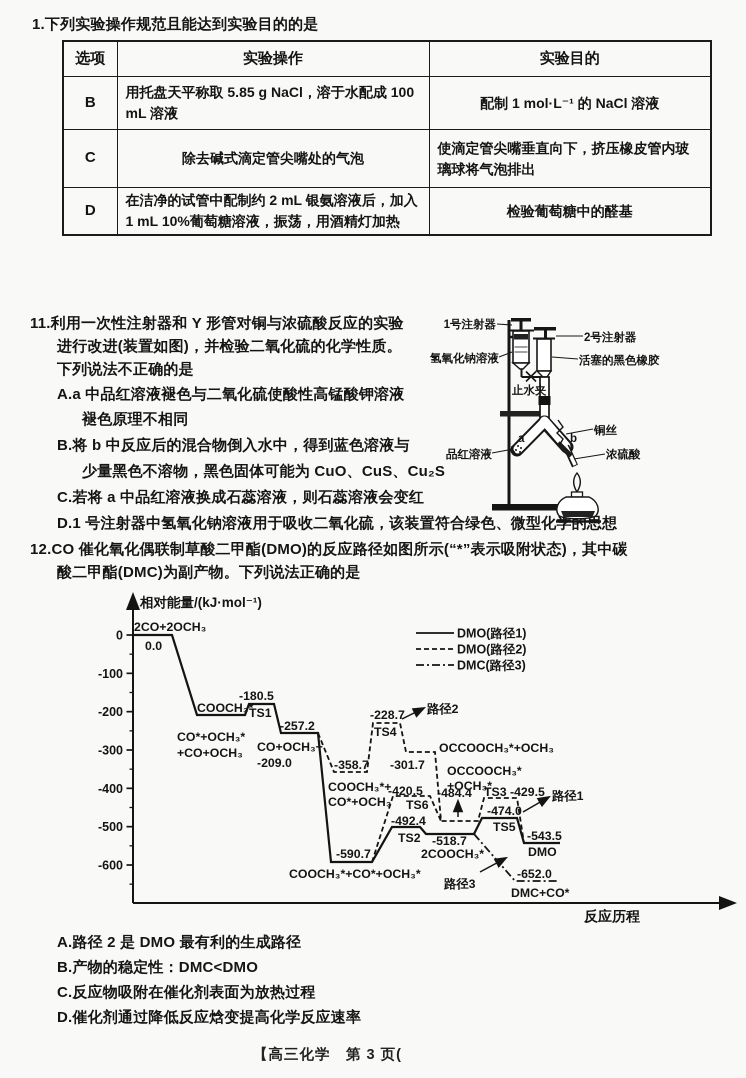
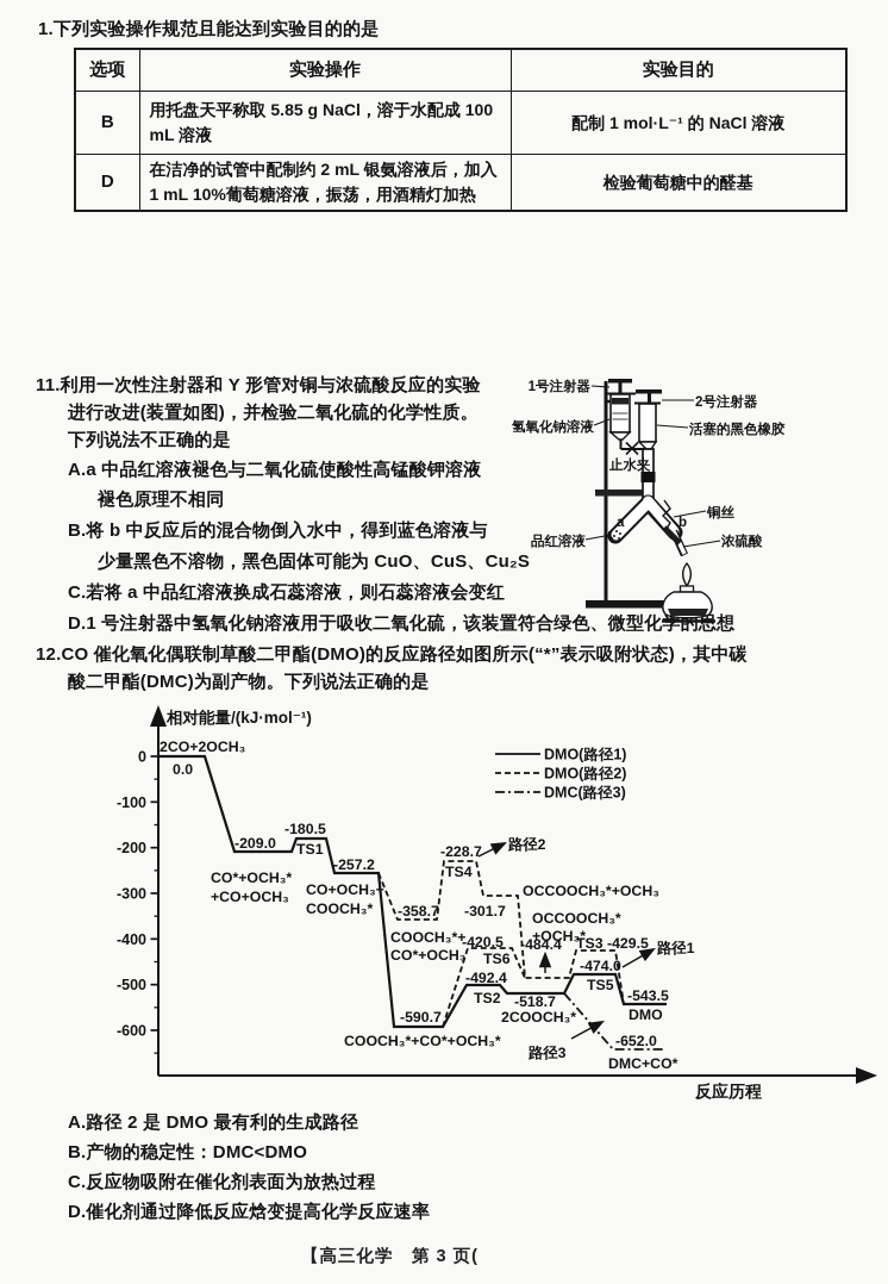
  1.下列实验操作规范且能达到实验目的的是
  选项	实验操作	实验目的
  B	用托盘天平称取 5.85 g NaCl，溶于水配成 100 mL 溶液	配制 1 mol·L⁻¹ 的 NaCl 溶液
- C	除去碱式滴定管尖嘴处的气泡	使滴定管尖嘴垂直向下，挤压橡皮管内玻璃球将气泡排出
  D	在洁净的试管中配制约 2 mL 银氨溶液后，加入 1 mL 10%葡萄糖溶液，振荡，用酒精灯加热	检验葡萄糖中的醛基
  11.利用一次性注射器和 Y 形管对铜与浓硫酸反应的实验
  进行改进(装置如图)，并检验二氧化硫的化学性质。
  下列说法不正确的是
  A.a 中品红溶液褪色与二氧化硫使酸性高锰酸钾溶液
  褪色原理不相同
  B.将 b 中反应后的混合物倒入水中，得到蓝色溶液与
  少量黑色不溶物，黑色固体可能为 CuO、CuS、Cu₂S
  C.若将 a 中品红溶液换成石蕊溶液，则石蕊溶液会变红
  D.1 号注射器中氢氧化钠溶液用于吸收二氧化硫，该装置符合绿色、微型化学的思想
  1号注射器
  2号注射器
  氢氧化钠溶液
  活塞的黑色橡胶
  止水夹
  铜丝
  品红溶液
  浓硫酸
  a
  b
  12.CO 催化氧化偶联制草酸二甲酯(DMO)的反应路径如图所示(“*”表示吸附状态)，其中碳
  酸二甲酯(DMC)为副产物。下列说法正确的是
  0
  -100
  -200
  -300
  -400
  -500
  -600
  相对能量/(kJ·mol⁻¹)
  2CO+2OCH₃
  0.0
- COOCH₃*
+ -209.0
  CO*+OCH₃*
  +CO+OCH₃
  -180.5
  TS1
  -257.2
  CO+OCH₃+
- -209.0
+ COOCH₃*
  -358.7
  COOCH₃*+
  CO*+OCH₃
  -228.7
  TS4
  路径2
  OCCOOCH₃*+OCH₃
  -301.7
  OCCOOCH₃*
  +OCH₃*
  -420.5
  TS6
  -484.4
  TS3
  -429.5
  路径1
  -474.0
  TS5
  -492.4
  TS2
  -518.7
  2COOCH₃*
  -590.7
  COOCH₃*+CO*+OCH₃*
  -543.5
  DMO
  -652.0
  DMC+CO*
  路径3
  反应历程
  DMO(路径1)
  DMO(路径2)
  DMC(路径3)
  A.路径 2 是 DMO 最有利的生成路径
  B.产物的稳定性：DMC<DMO
  C.反应物吸附在催化剂表面为放热过程
  D.催化剂通过降低反应焓变提高化学反应速率
  【高三化学 第 3 页(
